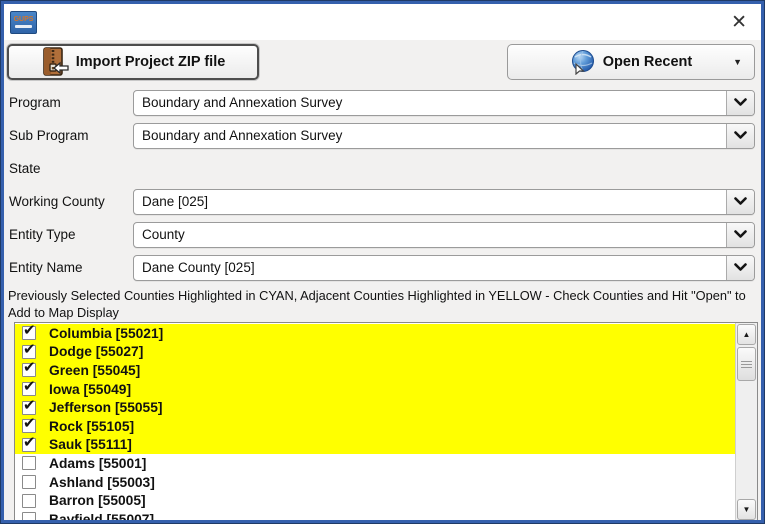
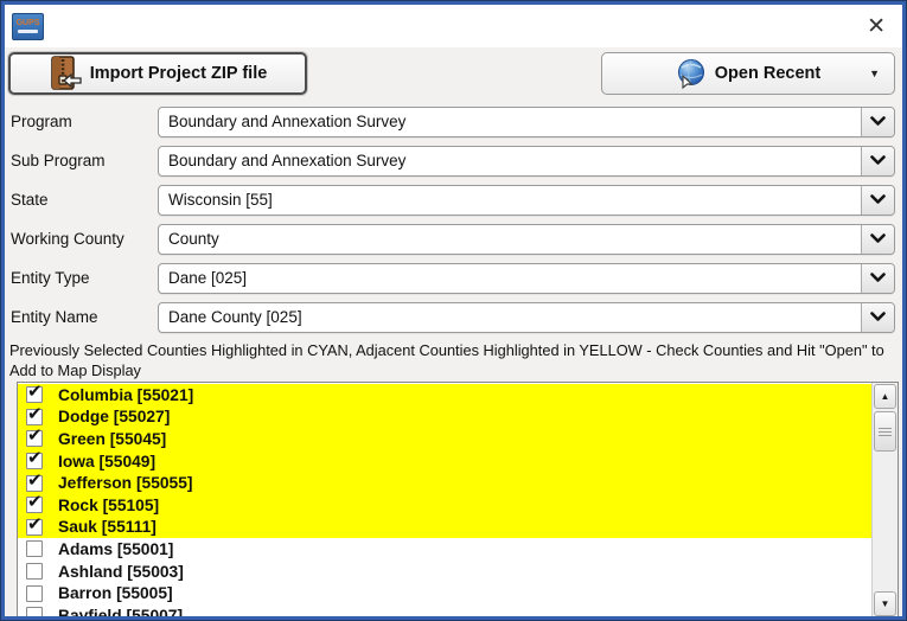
  ✕
  Import Project ZIP file
  Open Recent
  ▼
  Program
  Boundary and Annexation Survey
  Sub Program
  Boundary and Annexation Survey
  State
+ Wisconsin [55]
  Working County
- Dane [025]
+ County
  Entity Type
- County
+ Dane [025]
  Entity Name
  Dane County [025]
  Previously Selected Counties Highlighted in CYAN, Adjacent Counties Highlighted in YELLOW - Check Counties and Hit "Open" to Add to Map Display
  ✔
  Columbia [55021]
  ✔
  Dodge [55027]
  ✔
  Green [55045]
  ✔
  Iowa [55049]
  ✔
  Jefferson [55055]
  ✔
  Rock [55105]
  ✔
  Sauk [55111]
  Adams [55001]
  Ashland [55003]
  Barron [55005]
  Bayfield [55007]
  ▲
  ▼
